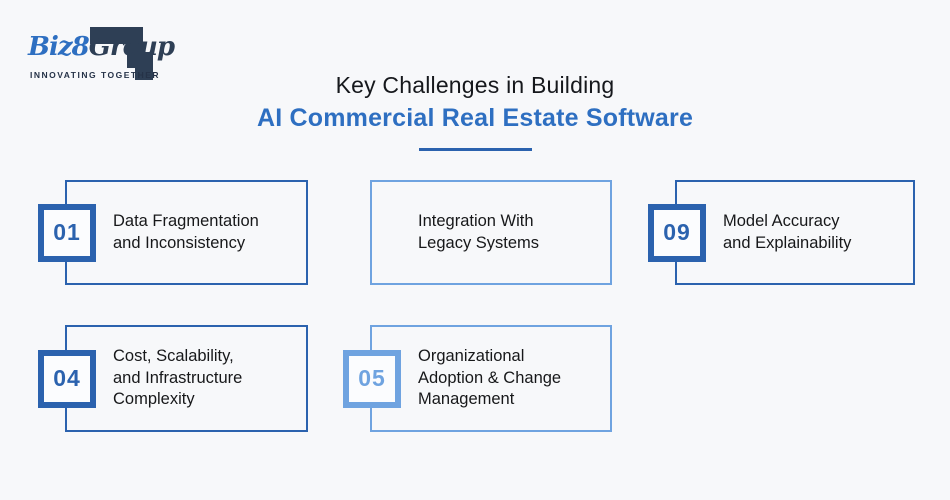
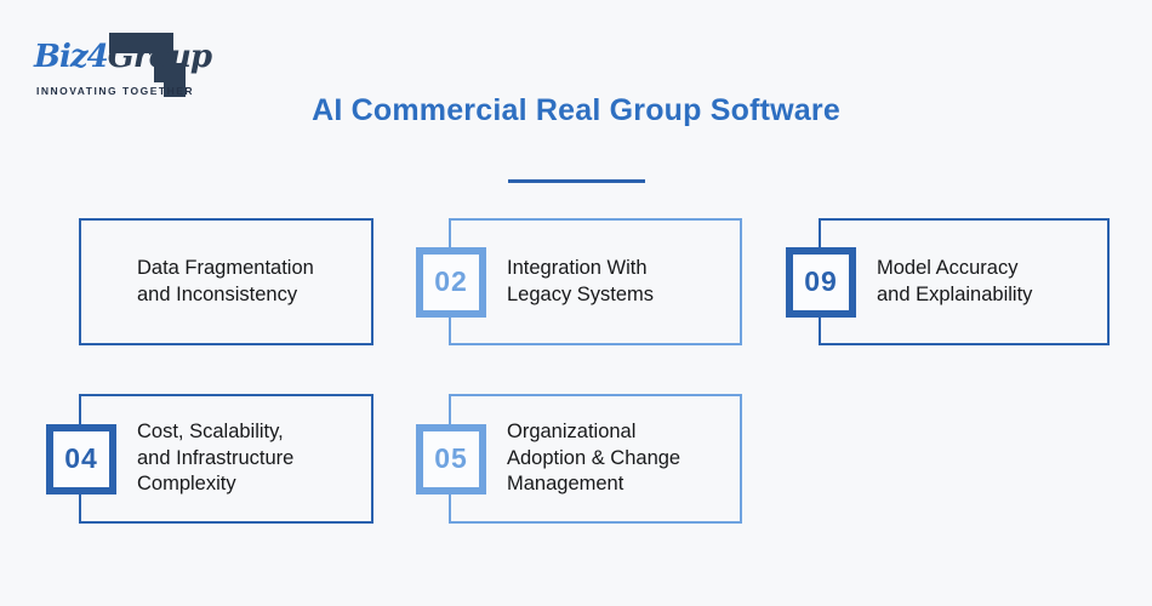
- Biz8Group
+ Biz4Group
  INNOVATING TOGETHER
- Key Challenges in Building
- AI Commercial Real Estate Software
+ AI Commercial Real Group Software
- 01
  Data Fragmentation
  and Inconsistency
+ 02
  Integration With
  Legacy Systems
  09
  Model Accuracy
  and Explainability
  04
  Cost, Scalability,
  and Infrastructure
  Complexity
  05
  Organizational
  Adoption & Change
  Management
